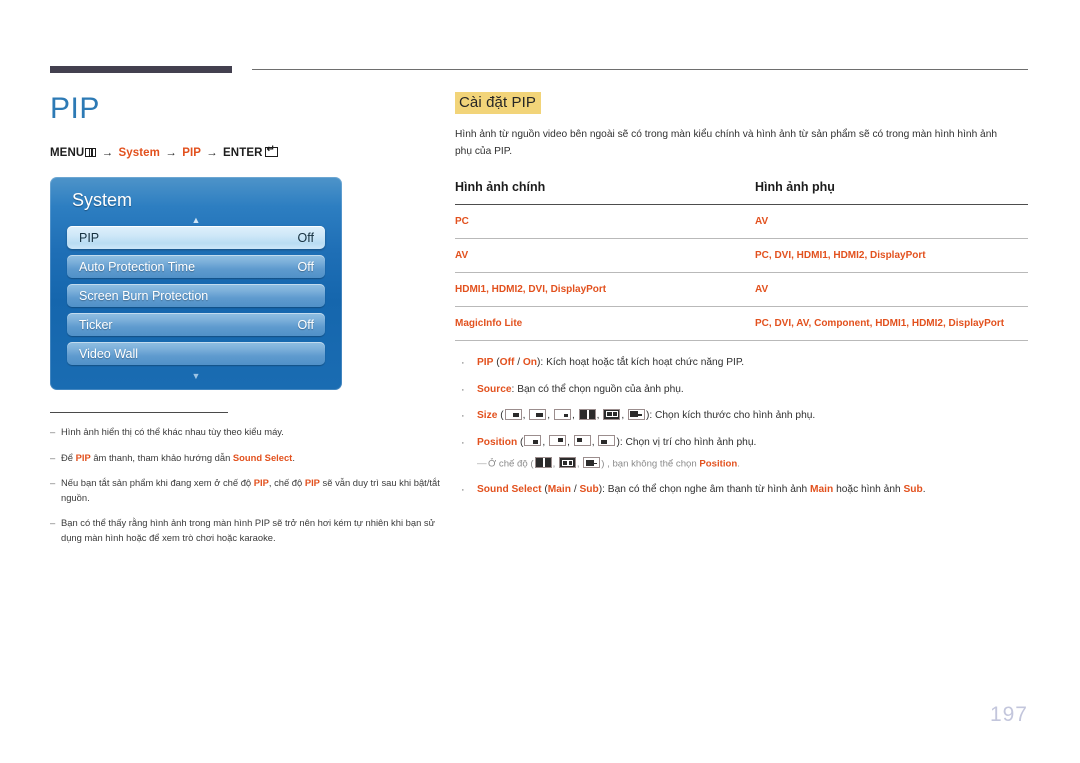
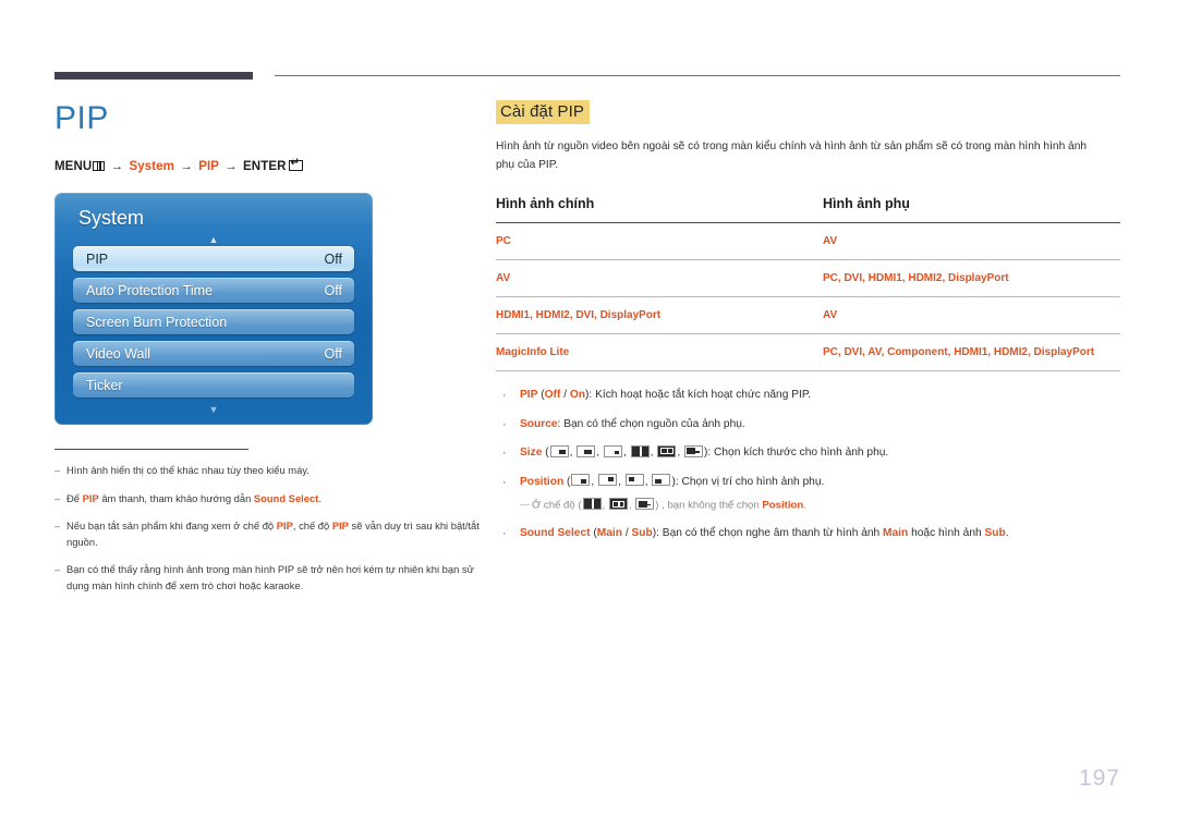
  PIP
  MENU → System → PIP → ENTER
  System
  ▲
  PIP
  Off
  Auto Protection Time
  Off
  Screen Burn Protection
- Ticker
+ Video Wall
  Off
- Video Wall
+ Ticker
  ▼
  –
  Hình ảnh hiển thị có thể khác nhau tùy theo kiểu máy.
  –
  Để PIP âm thanh, tham khảo hướng dẫn Sound Select.
  –
  Nếu bạn tắt sản phẩm khi đang xem ở chế độ PIP, chế độ PIP sẽ vẫn duy trì sau khi bật/tắt nguồn.
  –
- Bạn có thể thấy rằng hình ảnh trong màn hình PIP sẽ trở nên hơi kém tự nhiên khi bạn sử dụng màn hình hoặc để xem trò chơi hoặc karaoke.
+ Bạn có thể thấy rằng hình ảnh trong màn hình PIP sẽ trở nên hơi kém tự nhiên khi bạn sử dụng màn hình chính để xem trò chơi hoặc karaoke.
  Cài đặt PIP
  Hình ảnh từ nguồn video bên ngoài sẽ có trong màn kiểu chính và hình ảnh từ sản phẩm sẽ có trong màn hình hình ảnh phụ của PIP.
  Hình ảnh chính	Hình ảnh phụ
  PC	AV
  AV	PC, DVI, HDMI1, HDMI2, DisplayPort
  HDMI1, HDMI2, DVI, DisplayPort	AV
  MagicInfo Lite	PC, DVI, AV, Component, HDMI1, HDMI2, DisplayPort
  ·
  PIP (Off / On): Kích hoạt hoặc tắt kích hoạt chức năng PIP.
  ·
  Source: Bạn có thể chọn nguồn của ảnh phụ.
  ·
  Size ( , , , , , ): Chọn kích thước cho hình ảnh phụ.
  ·
  Position ( , , , ): Chọn vị trí cho hình ảnh phụ.
  —
  Ở chế độ ( , , ) , bạn không thể chọn Position.
  ·
  Sound Select (Main / Sub): Bạn có thể chọn nghe âm thanh từ hình ảnh Main hoặc hình ảnh Sub.
  197
